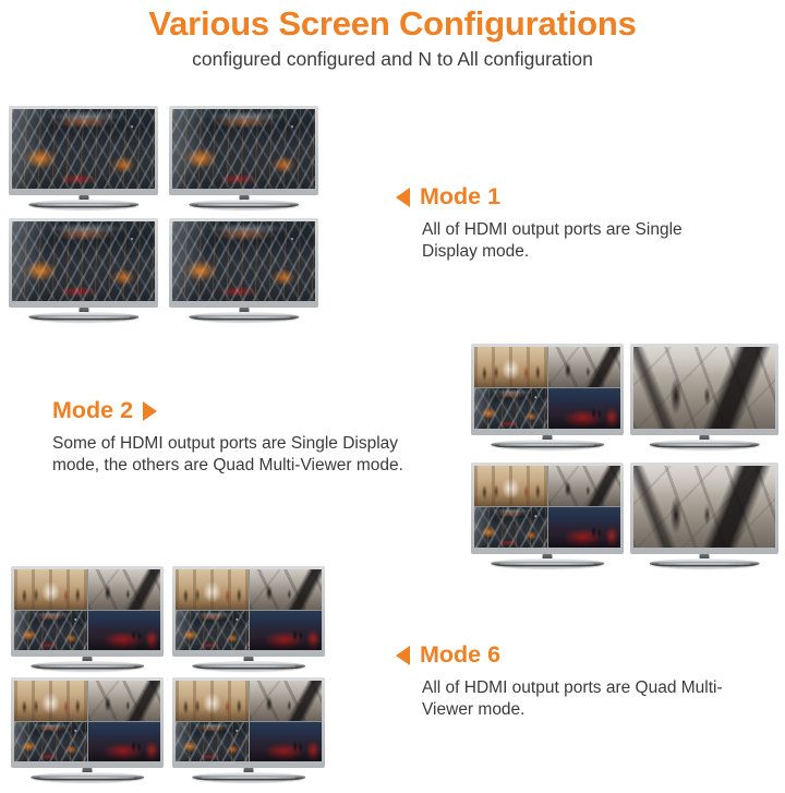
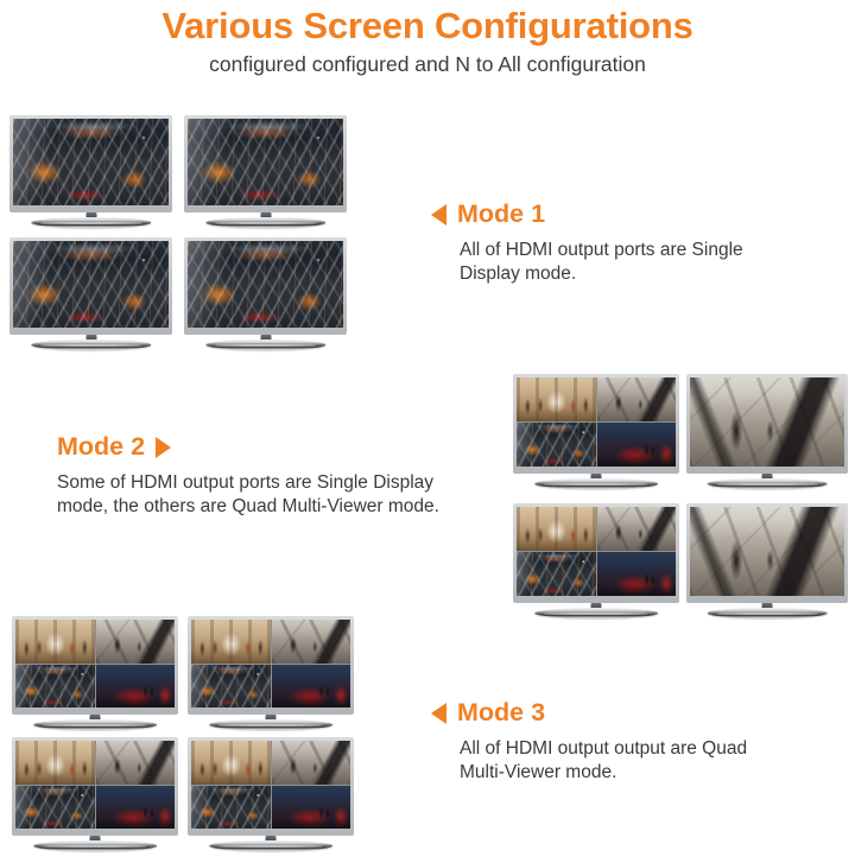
  Various Screen Configurations
  configured configured and N to All configuration
  Mode 1
  All of HDMI output ports are Single Display mode.
  Mode 2
  Some of HDMI output ports are Single Display mode, the others are Quad Multi-Viewer mode.
- Mode 6
+ Mode 3
- All of HDMI output ports are Quad Multi-Viewer mode.
+ All of HDMI output output are Quad Multi-Viewer mode.
